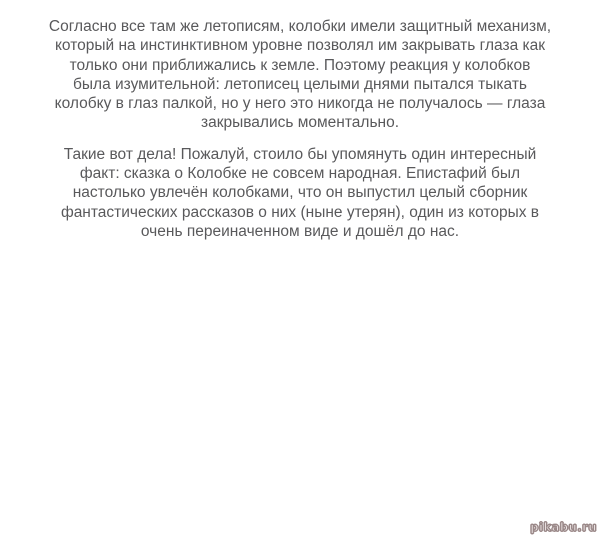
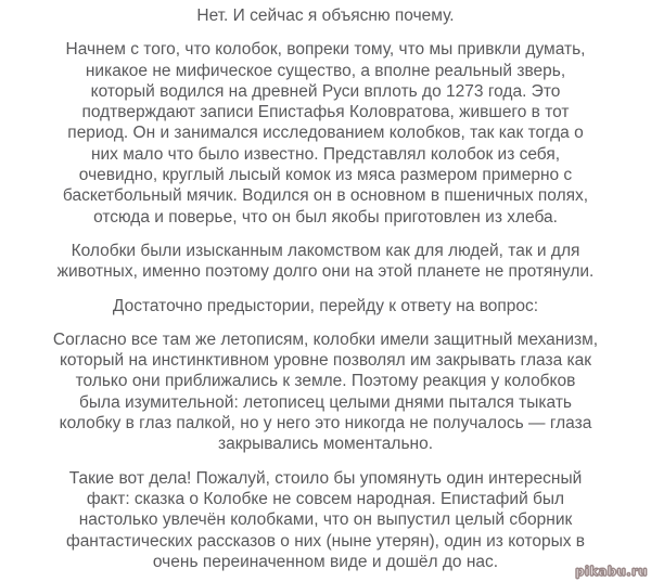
+ Нет. И сейчас я объясню почему.
+ Начнем с того, что колобок, вопреки тому, что мы привкли думать,
+ никакое не мифическое существо, а вполне реальный зверь,
+ который водился на древней Руси вплоть до 1273 года. Это
+ подтверждают записи Епистафья Коловратова, жившего в тот
+ период. Он и занимался исследованием колобков, так как тогда о
+ них мало что было известно. Представлял колобок из себя,
+ очевидно, круглый лысый комок из мяса размером примерно с
+ баскетбольный мячик. Водился он в основном в пшеничных полях,
+ отсюда и поверье, что он был якобы приготовлен из хлеба.
+ Колобки были изысканным лакомством как для людей, так и для
+ животных, именно поэтому долго они на этой планете не протянули.
+ Достаточно предыстории, перейду к ответу на вопрос:
  Согласно все там же летописям, колобки имели защитный механизм,
  который на инстинктивном уровне позволял им закрывать глаза как
  только они приближались к земле. Поэтому реакция у колобков
  была изумительной: летописец целыми днями пытался тыкать
  колобку в глаз палкой, но у него это никогда не получалось — глаза
  закрывались моментально.
  Такие вот дела! Пожалуй, стоило бы упомянуть один интересный
  факт: сказка о Колобке не совсем народная. Епистафий был
  настолько увлечён колобками, что он выпустил целый сборник
  фантастических рассказов о них (ныне утерян), один из которых в
  очень переиначенном виде и дошёл до нас.
  pikabu.ru
